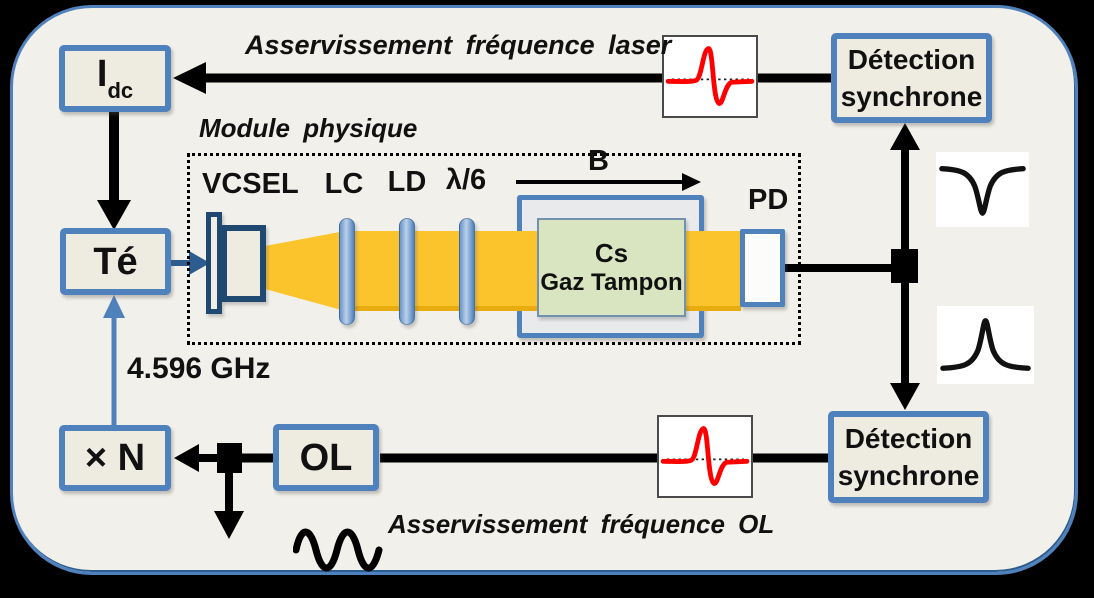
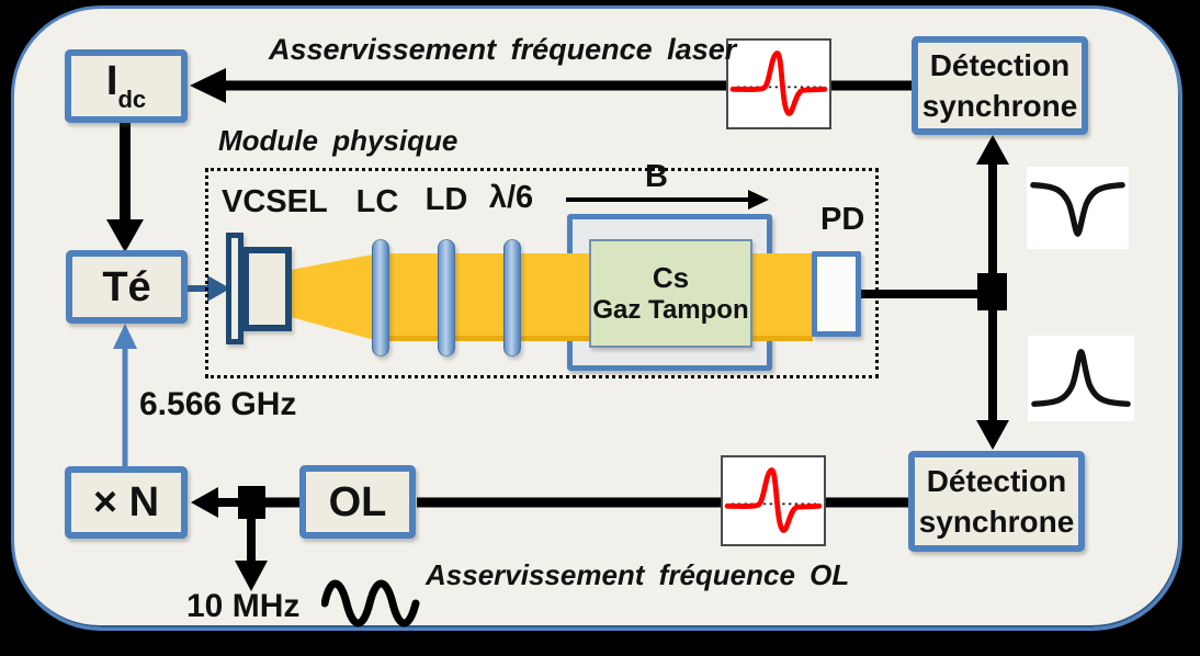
  Cs
  Gaz Tampon
  Idc
  Té
  × N
  OL
  Détection
  synchrone
  Détection
  synchrone
  Asservissement fréquence laser
  Module physique
  Asservissement fréquence OL
  VCSEL
  LC
  LD
  λ/6
  B
  PD
- 4.596 GHz
+ 6.566 GHz
+ 10 MHz
